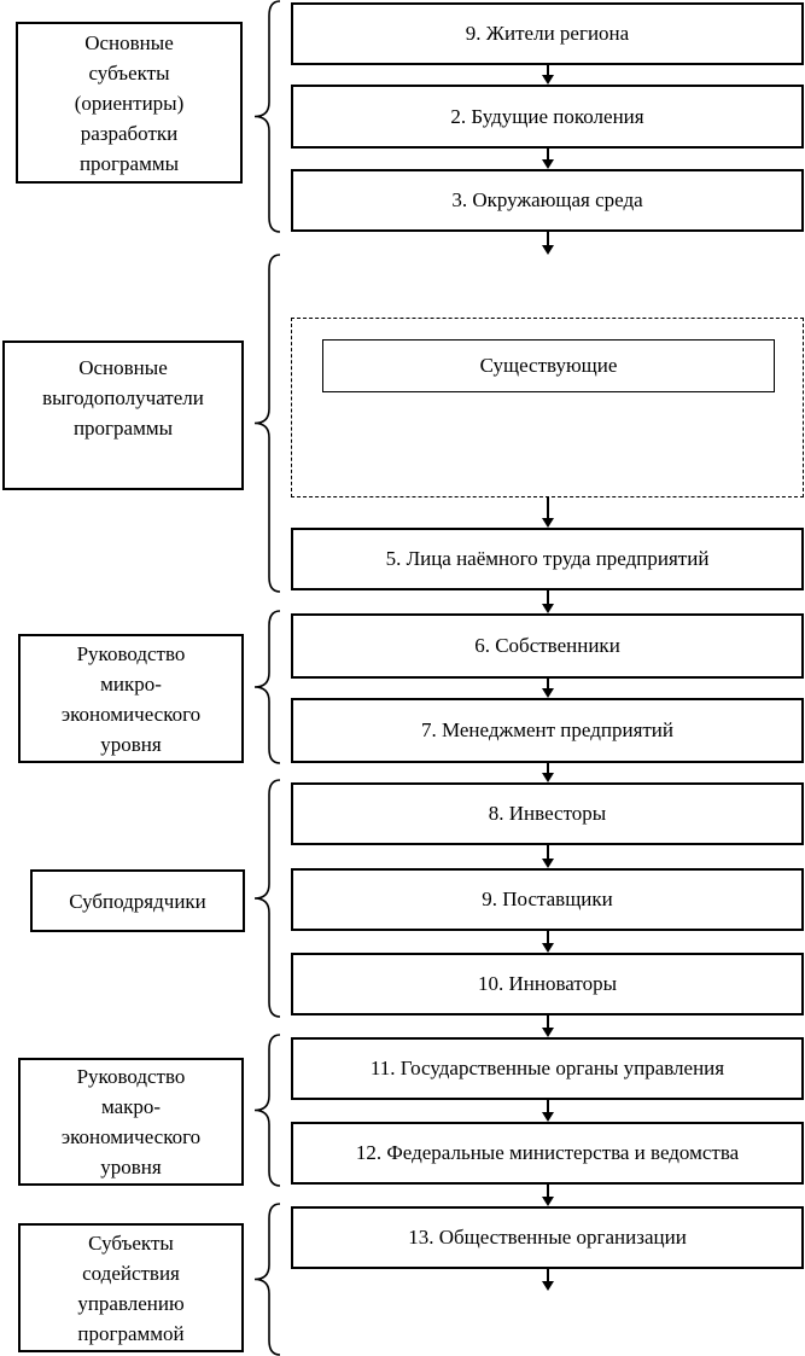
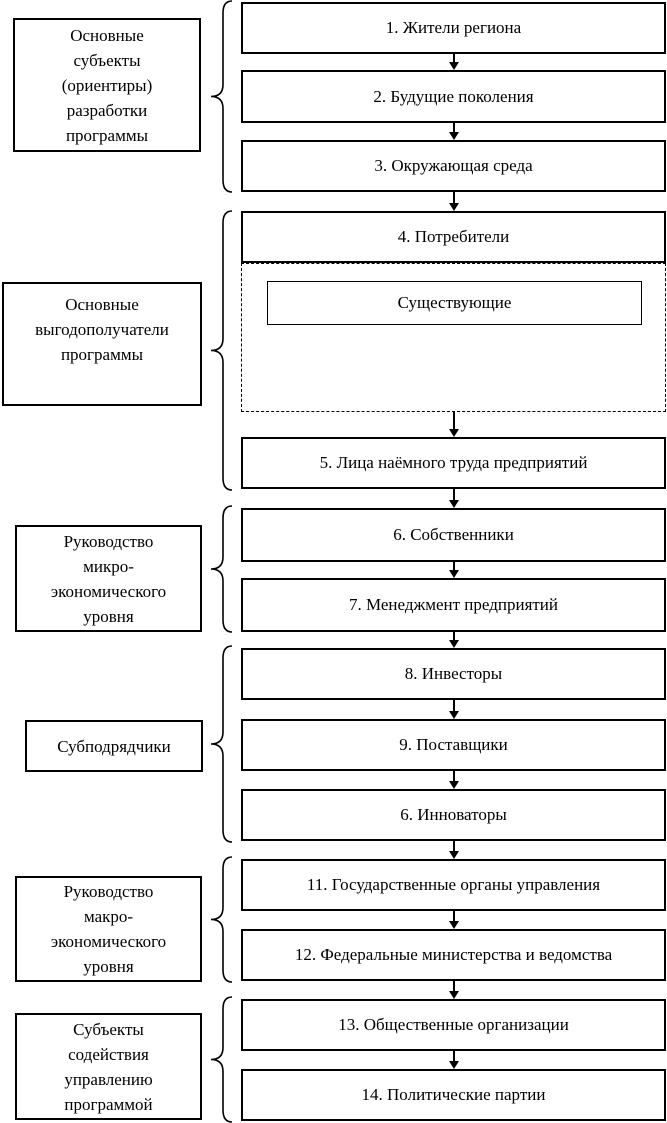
  Основные
  субъекты
  (ориентиры)
  разработки
  программы
  Основные
  выгодополучатели
  программы
  Руководство
  микро-
  экономического
  уровня
  Субподрядчики
  Руководство
  макро-
  экономического
  уровня
  Субъекты
  содействия
  управлению
  программой
- 9. Жители региона
+ 1. Жители региона
  2. Будущие поколения
  3. Окружающая среда
+ 4. Потребители
  Существующие
  5. Лица наёмного труда предприятий
  6. Собственники
  7. Менеджмент предприятий
  8. Инвесторы
  9. Поставщики
- 10. Инноваторы
+ 6. Инноваторы
  11. Государственные органы управления
  12. Федеральные министерства и ведомства
  13. Общественные организации
+ 14. Политические партии
